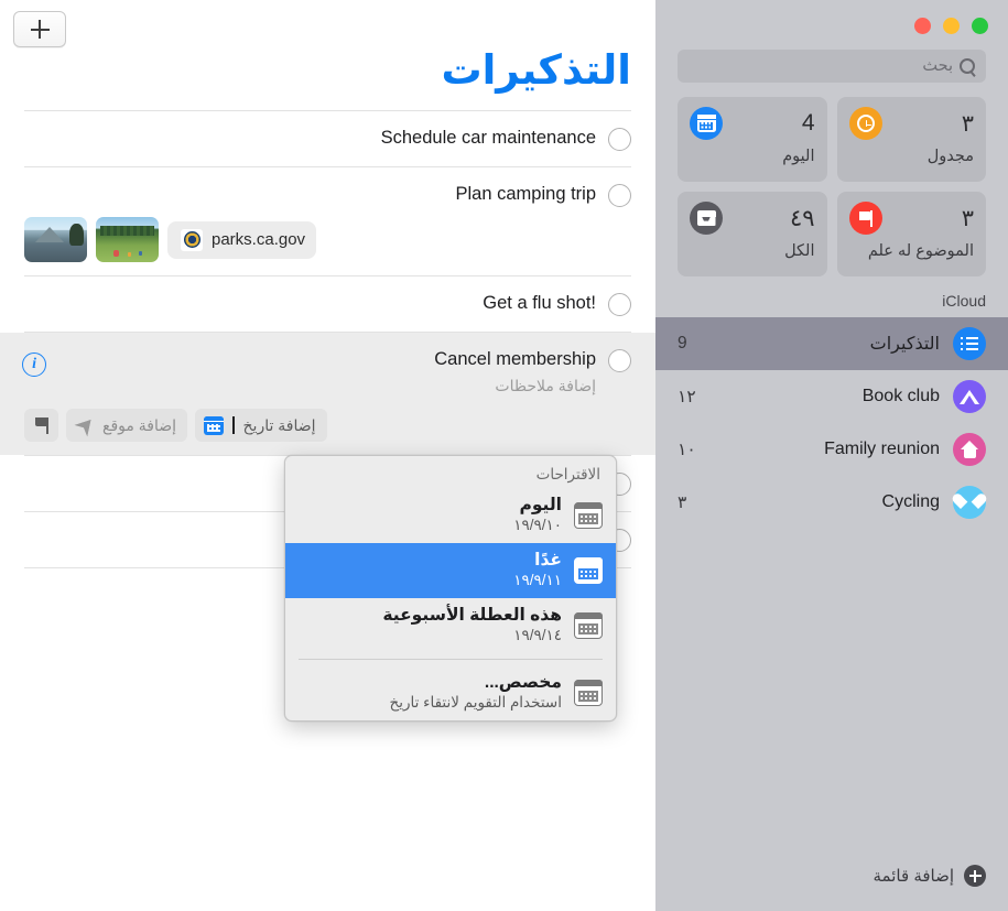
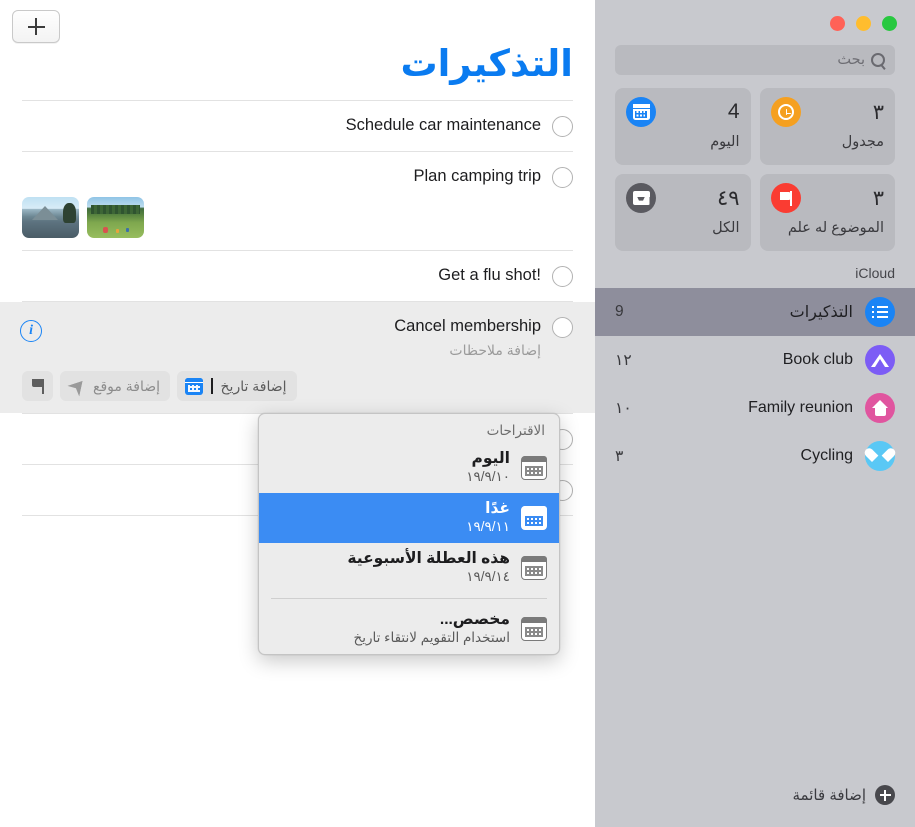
  التذكيرات
  Schedule car maintenance
  Plan camping trip
- parks.ca.gov
  !Get a flu shot
  i
  Cancel membership
  إضافة ملاحظات
  إضافة تاريخ
  إضافة موقع
  الاقتراحات
  اليوم
  ١٩/٩/١٠
  غدًا
  ١٩/٩/١١
  هذه العطلة الأسبوعية
  ١٩/٩/١٤
  مخصص...
  استخدام التقويم لانتقاء تاريخ
  بحث
  ٣
  مجدول
  4
  اليوم
  ٣
  الموضوع له علم
  ٤٩
  الكل
  iCloud
  التذكيرات
  9
  Book club
  ١٢
  Family reunion
  ١٠
  Cycling
  ٣
  إضافة قائمة
